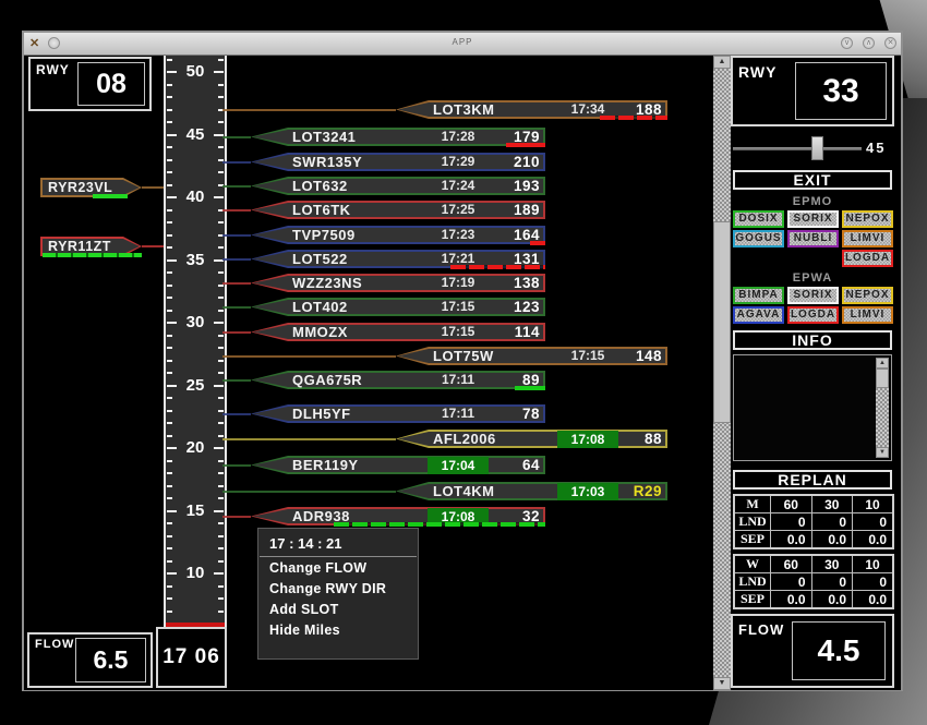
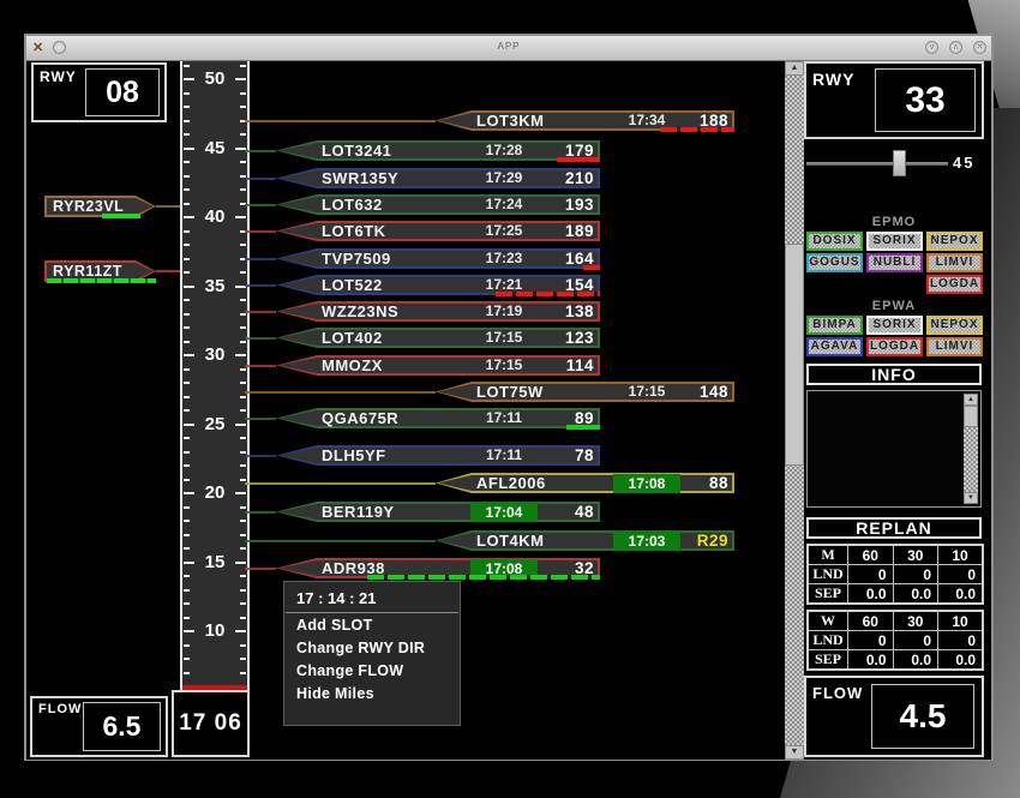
  ✕
  APP
  RWY
  08
  RYR23VL
  RYR11ZT
  FLOW
  6.5
  50
  45
  40
  35
  30
  25
  20
  15
  10
  17 06
  LOT3KM
  17:34
  188
  LOT3241
  17:28
  179
  SWR135Y
  17:29
  210
  LOT632
  17:24
  193
  LOT6TK
  17:25
  189
  TVP7509
  17:23
  164
  LOT522
  17:21
- 131
+ 154
  WZZ23NS
  17:19
  138
  LOT402
  17:15
  123
  MMOZX
  17:15
  114
  LOT75W
  17:15
  148
  QGA675R
  17:11
  89
  DLH5YF
  17:11
  78
  AFL2006
  17:08
  88
  BER119Y
  17:04
- 64
+ 48
  LOT4KM
  17:03
  R29
  ADR938
  17:08
  32
  17 : 14 : 21
- Change FLOW
+ Add SLOT
  Change RWY DIR
- Add SLOT
+ Change FLOW
  Hide Miles
  RWY
  33
  45
- EXIT
  EPMO
  DOSIX
  SORIX
  NEPOX
  GOGUS
  NUBLI
  LIMVI
  LOGDA
  EPWA
  BIMPA
  SORIX
  NEPOX
  AGAVA
  LOGDA
  LIMVI
  INFO
  REPLAN
  M	60	30	10
  LND	0	0	0
  SEP	0.0	0.0	0.0
  W	60	30	10
  LND	0	0	0
  SEP	0.0	0.0	0.0
  FLOW
  4.5
